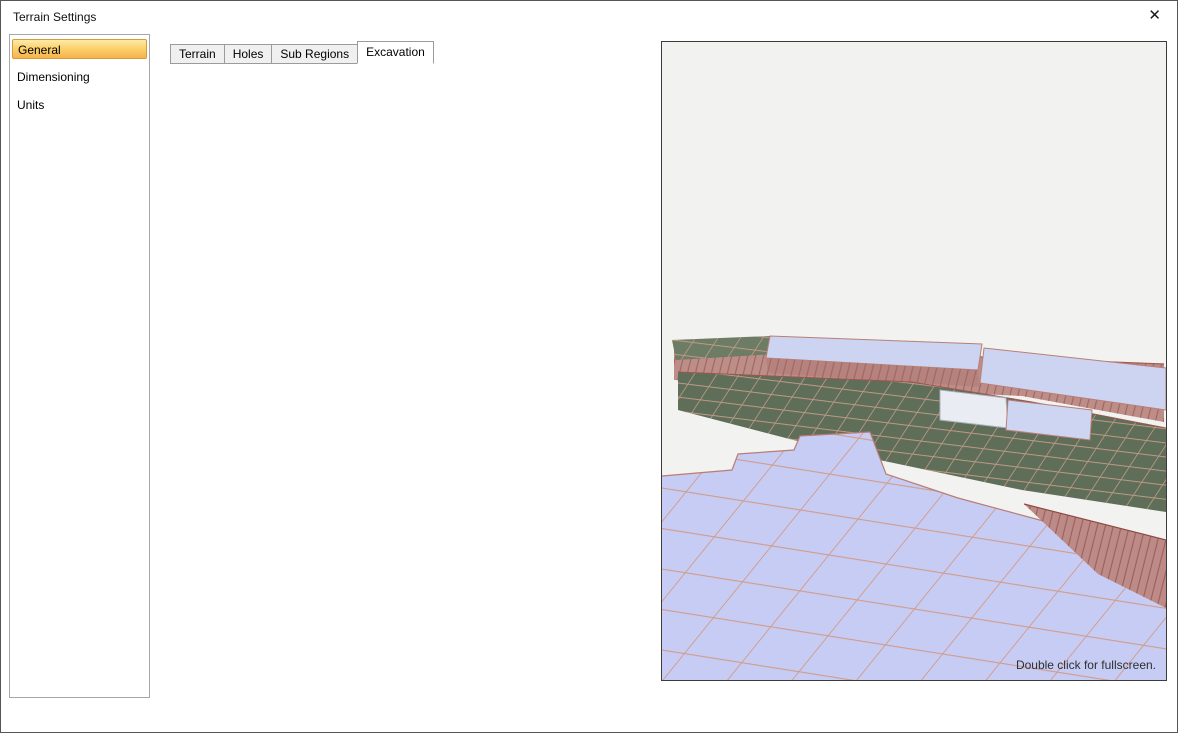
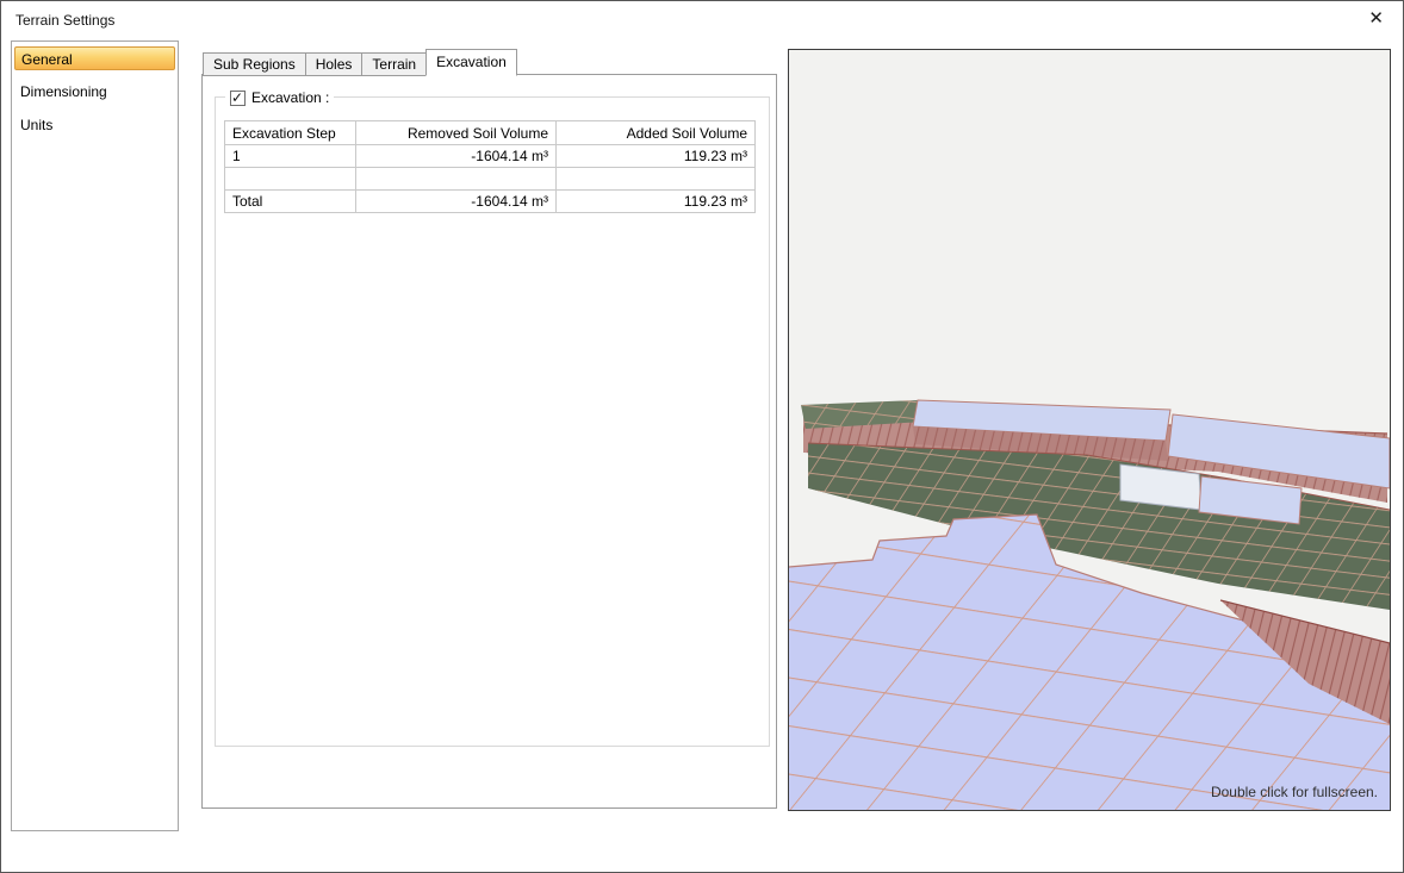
  Terrain Settings
  ✕
  General
  Dimensioning
  Units
- Terrain
+ Sub Regions
  Holes
- Sub Regions
+ Terrain
  Excavation
+ Excavation :
+ Excavation Step	Removed Soil Volume	Added Soil Volume
+ 1	-1604.14 m³	119.23 m³
+ Total	-1604.14 m³	119.23 m³
  Double click for fullscreen.
